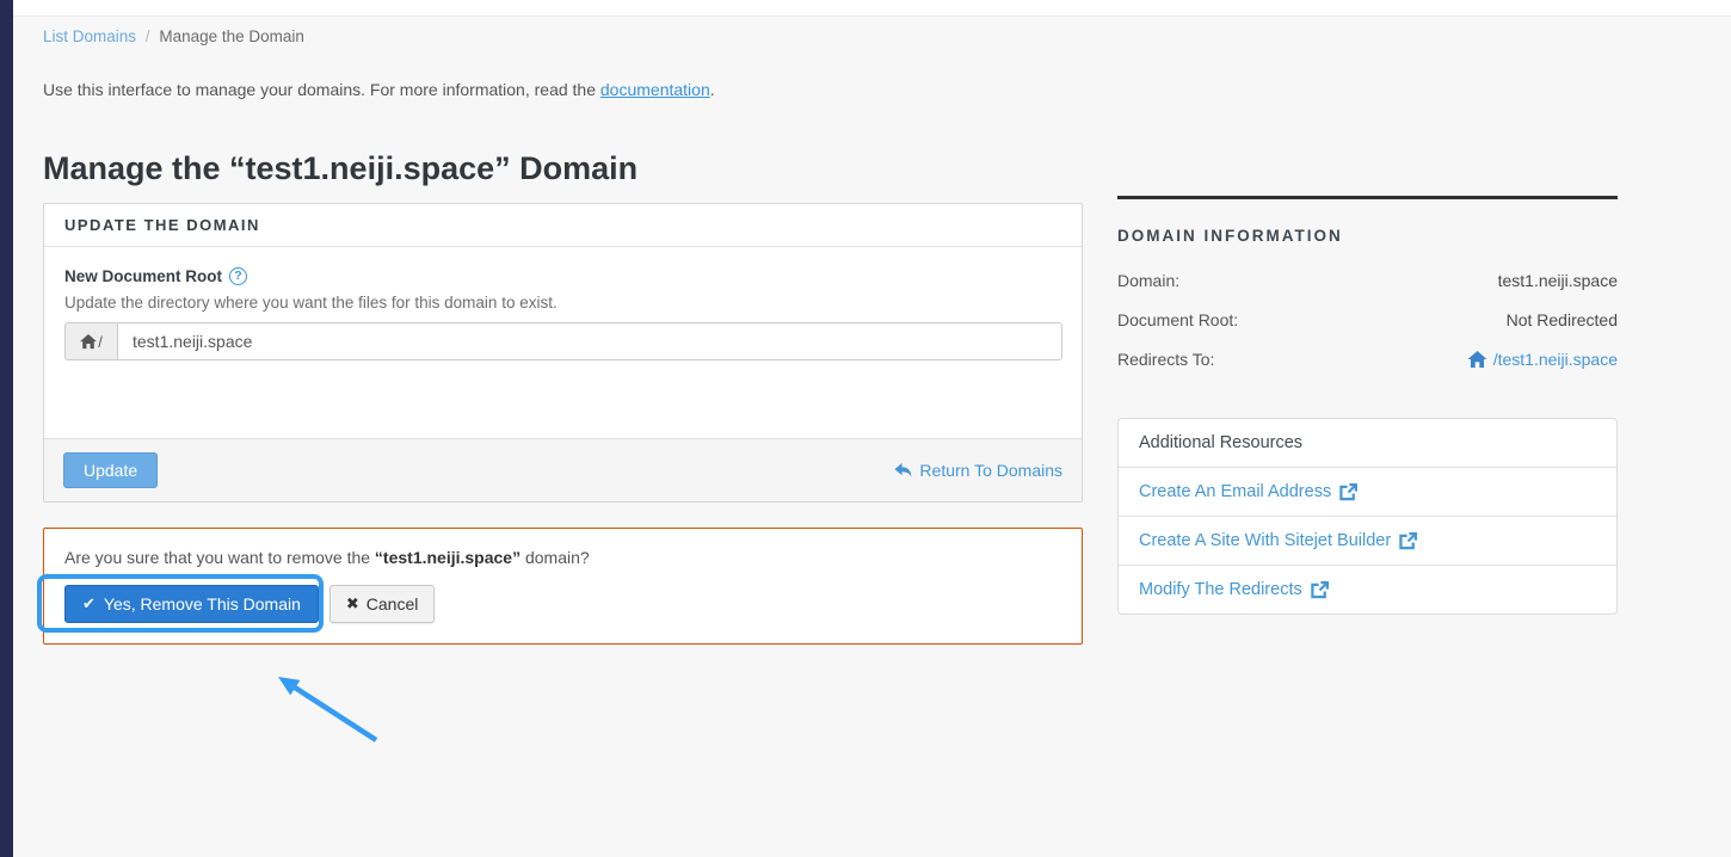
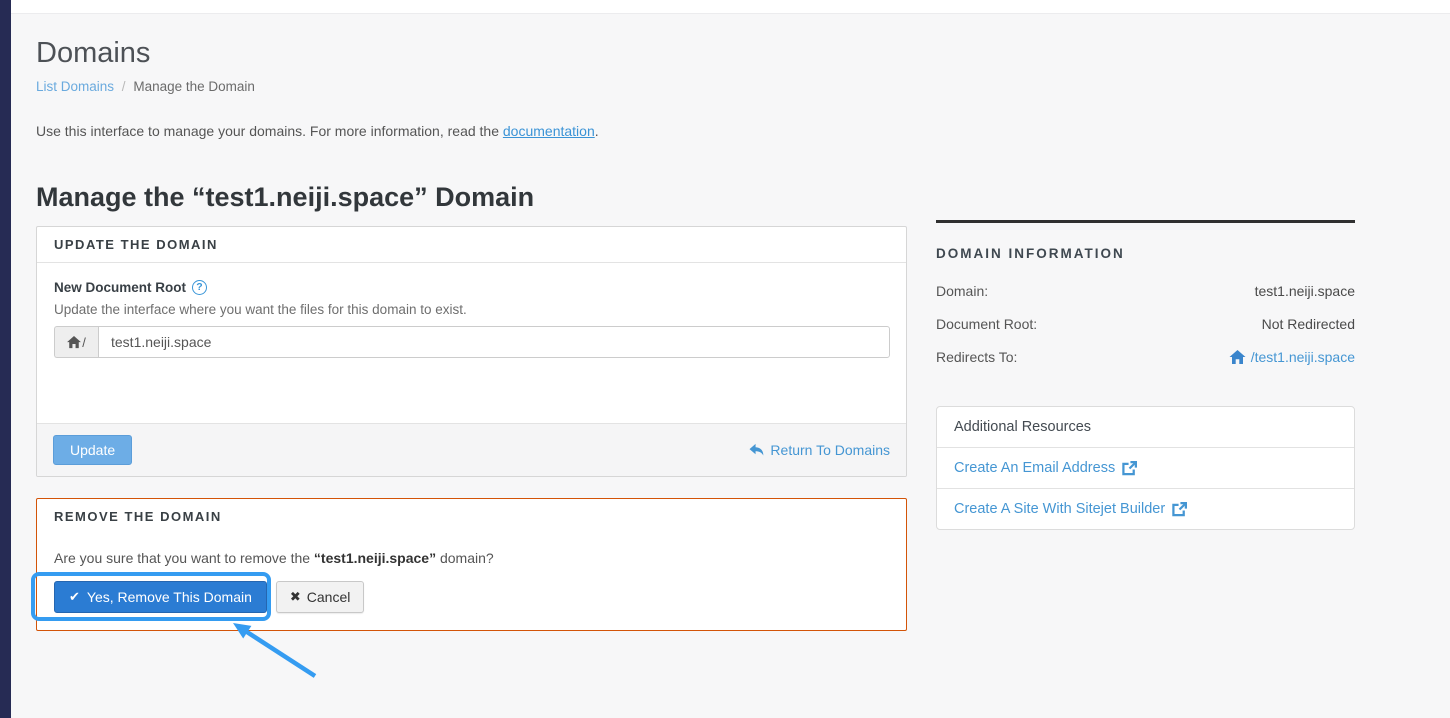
+ Domains
  List Domains / Manage the Domain
  Use this interface to manage your domains. For more information, read the documentation.
  Manage the “test1.neiji.space” Domain
  UPDATE THE DOMAIN
  New Document Root
  ?
- Update the directory where you want the files for this domain to exist.
+ Update the interface where you want the files for this domain to exist.
  /
  test1.neiji.space
  Update
  Return To Domains
+ REMOVE THE DOMAIN
  Are you sure that you want to remove the “test1.neiji.space” domain?
  ✔
  Yes, Remove This Domain
  ✖
  Cancel
  DOMAIN INFORMATION
  Domain:
  test1.neiji.space
  Document Root:
  Not Redirected
  Redirects To:
  /test1.neiji.space
  Additional Resources
  Create An Email Address
  Create A Site With Sitejet Builder
- Modify The Redirects
